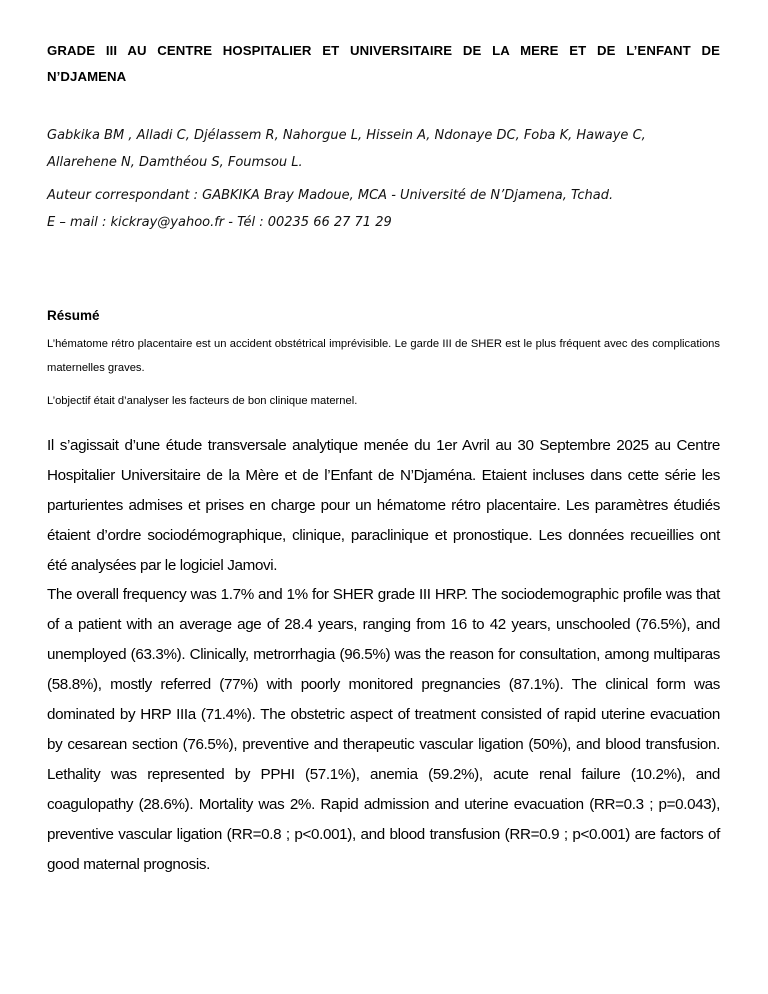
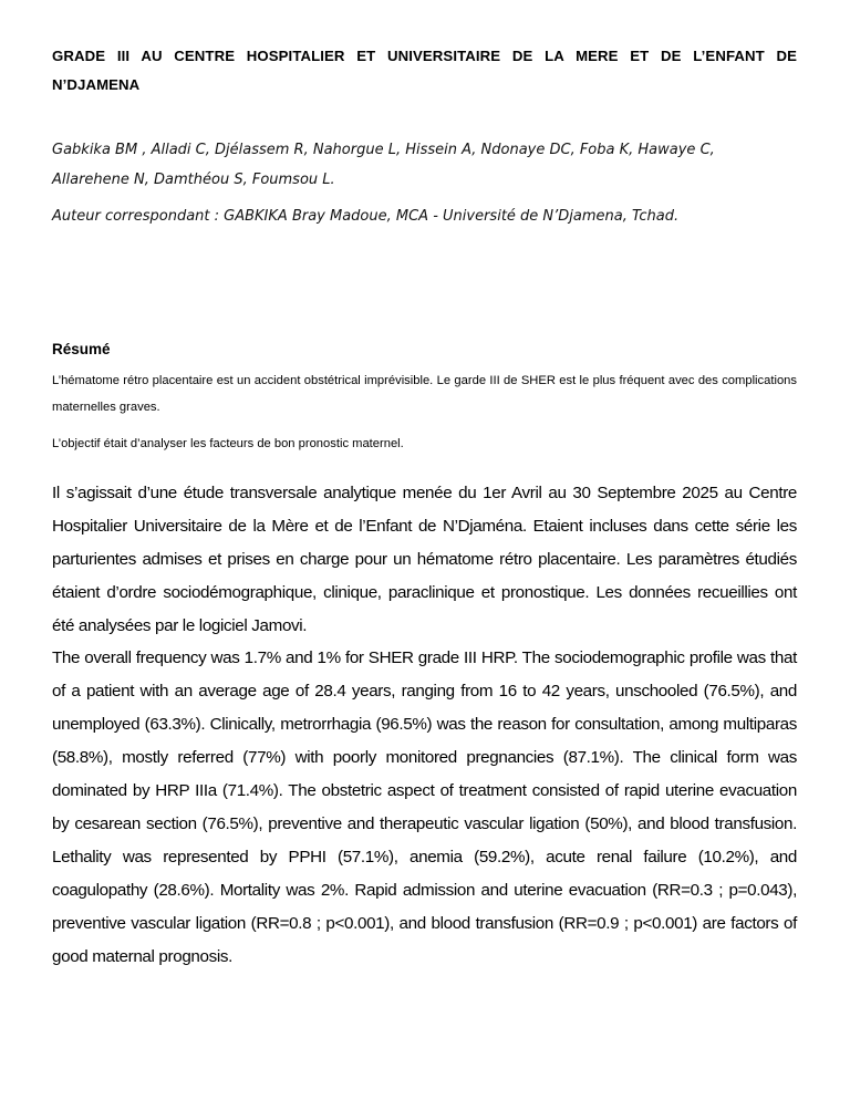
  GRADE III AU CENTRE HOSPITALIER ET UNIVERSITAIRE DE LA MERE ET DE L’ENFANT DE
  N’DJAMENA
  Gabkika BM , Alladi C, Djélassem R, Nahorgue L, Hissein A, Ndonaye DC, Foba K, Hawaye C,
  Allarehene N, Damthéou S, Foumsou L.
  Auteur correspondant : GABKIKA Bray Madoue, MCA - Université de N’Djamena, Tchad.
- E – mail : kickray@yahoo.fr - Tél : 00235 66 27 71 29
  Résumé
  L’hématome rétro placentaire est un accident obstétrical imprévisible. Le garde III de SHER est le plus fréquent avec des complications maternelles graves.
- L’objectif était d’analyser les facteurs de bon clinique maternel.
+ L’objectif était d’analyser les facteurs de bon pronostic maternel.
  Il s’agissait d’une étude transversale analytique menée du 1er Avril au 30 Septembre 2025 au Centre Hospitalier Universitaire de la Mère et de l’Enfant de N’Djaména. Etaient incluses dans cette série les parturientes admises et prises en charge pour un hématome rétro placentaire. Les paramètres étudiés étaient d’ordre sociodémographique, clinique, paraclinique et pronostique. Les données recueillies ont été analysées par le logiciel Jamovi.
  The overall frequency was 1.7% and 1% for SHER grade III HRP. The sociodemographic profile was that of a patient with an average age of 28.4 years, ranging from 16 to 42 years, unschooled (76.5%), and unemployed (63.3%). Clinically, metrorrhagia (96.5%) was the reason for consultation, among multiparas (58.8%), mostly referred (77%) with poorly monitored pregnancies (87.1%). The clinical form was dominated by HRP IIIa (71.4%). The obstetric aspect of treatment consisted of rapid uterine evacuation by cesarean section (76.5%), preventive and therapeutic vascular ligation (50%), and blood transfusion. Lethality was represented by PPHI (57.1%), anemia (59.2%), acute renal failure (10.2%), and coagulopathy (28.6%). Mortality was 2%. Rapid admission and uterine evacuation (RR=0.3 ; p=0.043), preventive vascular ligation (RR=0.8 ; p<0.001), and blood transfusion (RR=0.9 ; p<0.001) are factors of good maternal prognosis.
